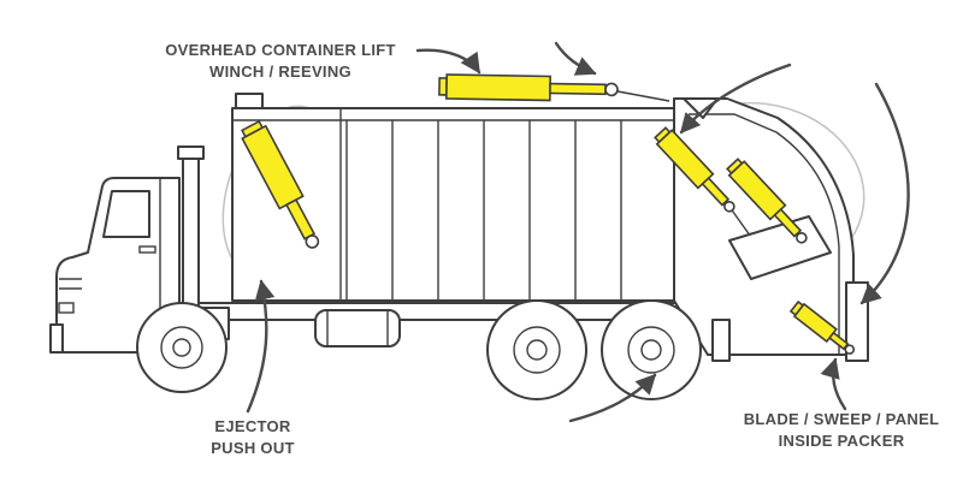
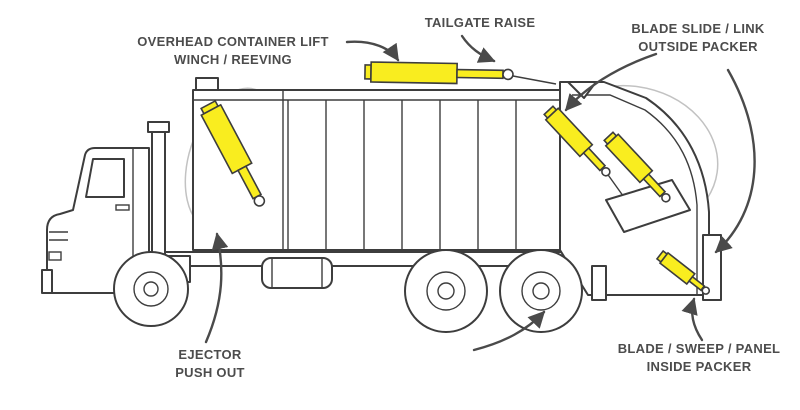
  OVERHEAD CONTAINER LIFT
  WINCH / REEVING
+ TAILGATE RAISE
+ BLADE SLIDE / LINK
+ OUTSIDE PACKER
  EJECTOR
  PUSH OUT
  BLADE / SWEEP / PANEL
  INSIDE PACKER
